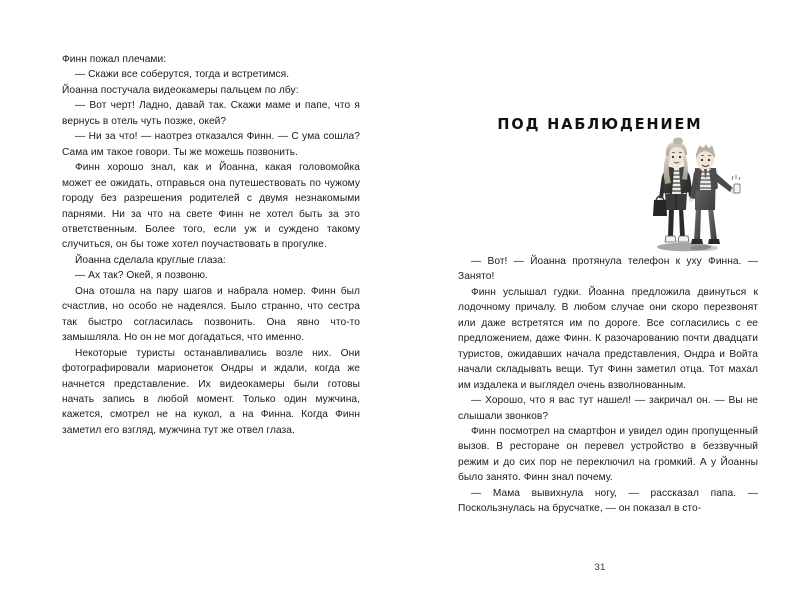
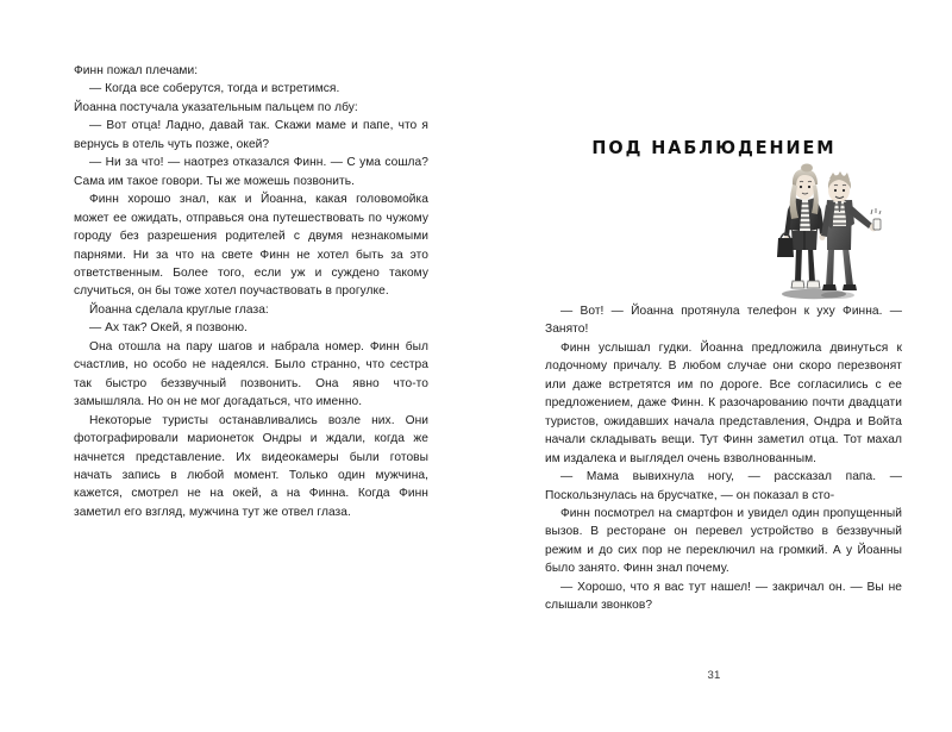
  Финн пожал плечами:
- — Скажи все соберутся, тогда и встретимся.
+ — Когда все соберутся, тогда и встретимся.
- Йоанна постучала видеокамеры пальцем по лбу:
+ Йоанна постучала указательным пальцем по лбу:
- — Вот черт! Ладно, давай так. Скажи маме и папе, что я вернусь в отель чуть позже, окей?
+ — Вот отца! Ладно, давай так. Скажи маме и папе, что я вернусь в отель чуть позже, окей?
  — Ни за что! — наотрез отказался Финн. — С ума сошла? Сама им такое говори. Ты же можешь позвонить.
  Финн хорошо знал, как и Йоанна, какая головомойка может ее ожидать, отправься она путешествовать по чужому городу без разрешения родителей с двумя незнакомыми парнями. Ни за что на свете Финн не хотел быть за это ответственным. Более того, если уж и суждено такому случиться, он бы тоже хотел поучаствовать в прогулке.
  Йоанна сделала круглые глаза:
  — Ах так? Окей, я позвоню.
- Она отошла на пару шагов и набрала номер. Финн был счастлив, но особо не надеялся. Было странно, что сестра так быстро согласилась позвонить. Она явно что-то замышляла. Но он не мог догадаться, что именно.
+ Она отошла на пару шагов и набрала номер. Финн был счастлив, но особо не надеялся. Было странно, что сестра так быстро беззвучный позвонить. Она явно что-то замышляла. Но он не мог догадаться, что именно.
- Некоторые туристы останавливались возле них. Они фотографировали марионеток Ондры и ждали, когда же начнется представление. Их видеокамеры были готовы начать запись в любой момент. Только один мужчина, кажется, смотрел не на кукол, а на Финна. Когда Финн заметил его взгляд, мужчина тут же отвел глаза.
+ Некоторые туристы останавливались возле них. Они фотографировали марионеток Ондры и ждали, когда же начнется представление. Их видеокамеры были готовы начать запись в любой момент. Только один мужчина, кажется, смотрел не на окей, а на Финна. Когда Финн заметил его взгляд, мужчина тут же отвел глаза.
  ПОД НАБЛЮДЕНИЕМ
  — Вот! — Йоанна протянула телефон к уху Финна. — Занято!
  Финн услышал гудки. Йоанна предложила двинуться к лодочному причалу. В любом случае они скоро перезвонят или даже встретятся им по дороге. Все согласились с ее предложением, даже Финн. К разочарованию почти двадцати туристов, ожидавших начала представления, Ондра и Войта начали складывать вещи. Тут Финн заметил отца. Тот махал им издалека и выглядел очень взволнованным.
- — Хорошо, что я вас тут нашел! — закричал он. — Вы не слышали звонков?
+ — Мама вывихнула ногу, — рассказал папа. — Поскользнулась на брусчатке, — он показал в сто-
  Финн посмотрел на смартфон и увидел один пропущенный вызов. В ресторане он перевел устройство в беззвучный режим и до сих пор не переключил на громкий. А у Йоанны было занято. Финн знал почему.
- — Мама вывихнула ногу, — рассказал папа. — Поскользнулась на брусчатке, — он показал в сто-
+ — Хорошо, что я вас тут нашел! — закричал он. — Вы не слышали звонков?
  31
